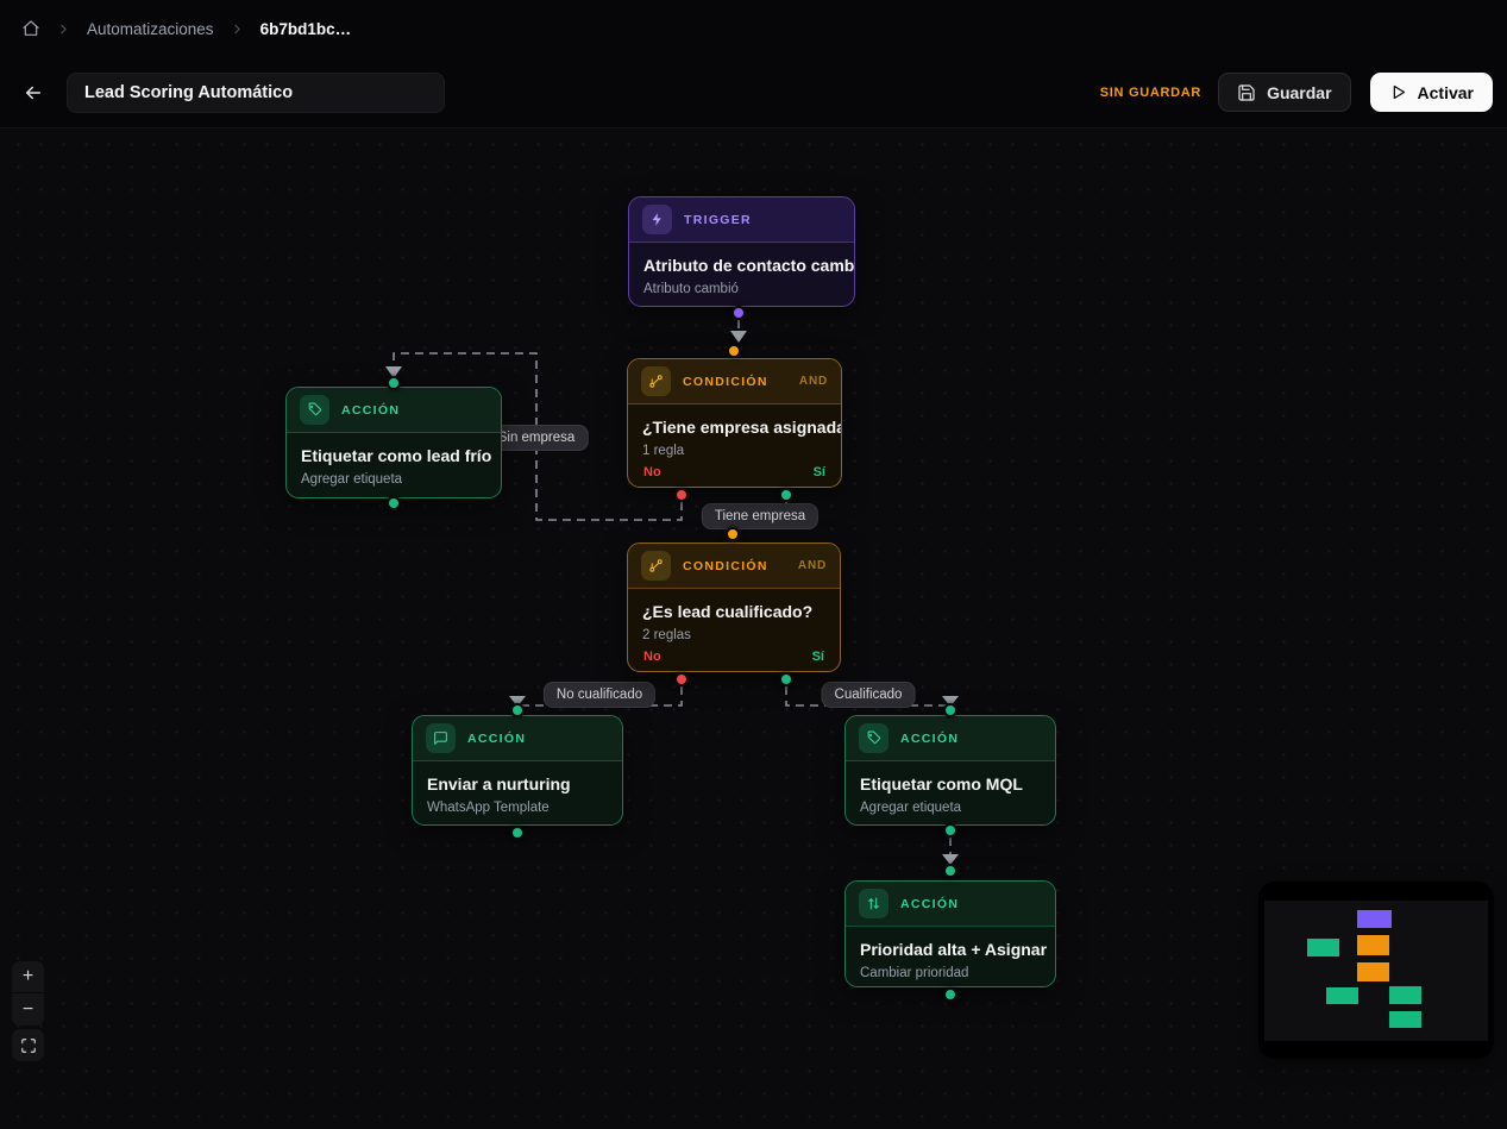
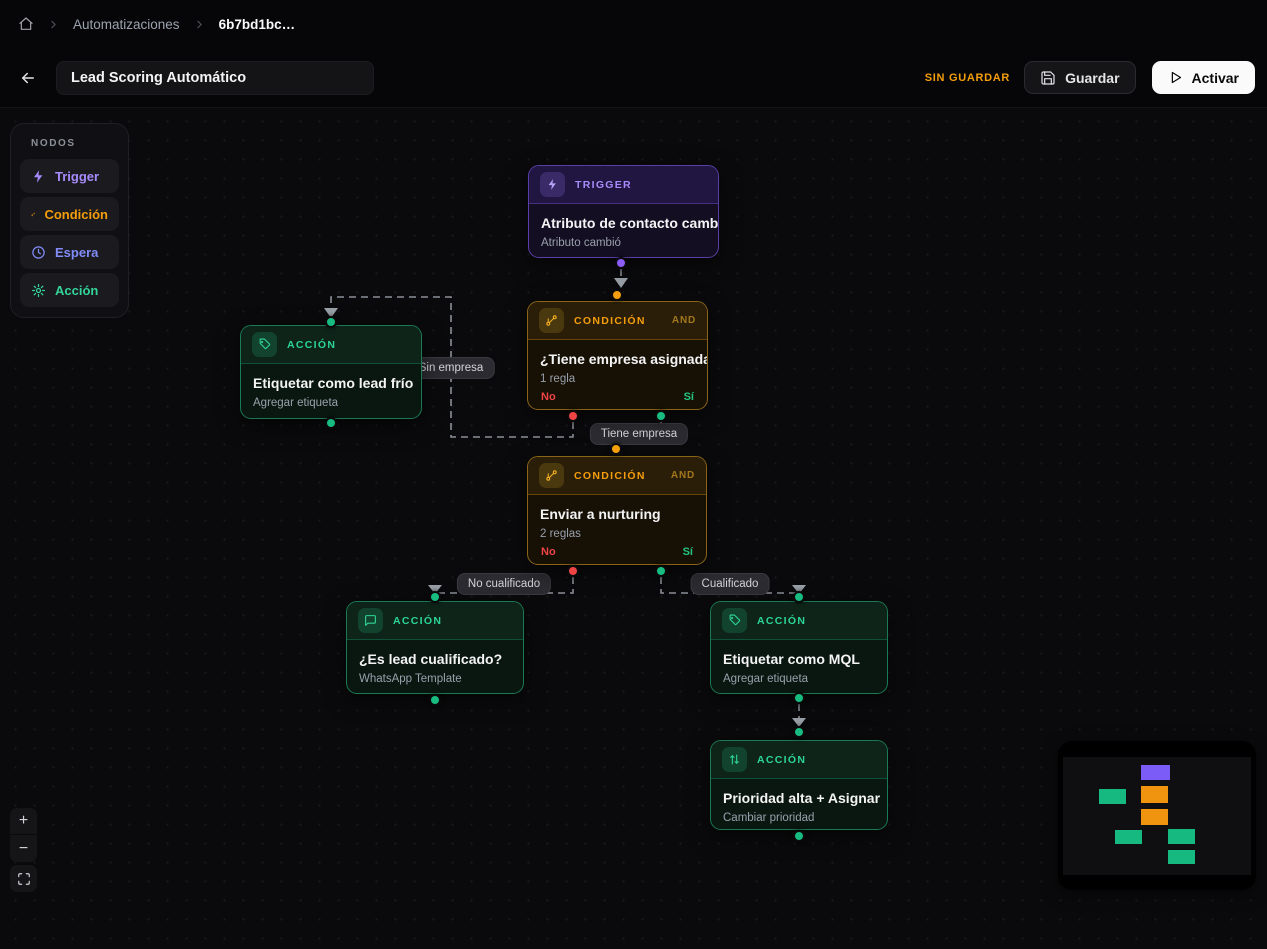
  Automatizaciones
  6b7bd1bc…
  Lead Scoring Automático
  SIN GUARDAR
  Guardar
  Activar
  Sin empresa
  Tiene empresa
  No cualificado
  Cualificado
+ NODOS
+ Trigger
+ Condición
+ Espera
+ Acción
  TRIGGER
  Atributo de contacto camb
  Atributo cambió
  CONDICIÓN
  AND
  ¿Tiene empresa asignad
  1 regla
  No
  Sí
  ACCIÓN
  Etiquetar como lead frío
  Agregar etiqueta
  CONDICIÓN
  AND
- ¿Es lead cualificado?
+ Enviar a nurturing
  2 reglas
  No
  Sí
  ACCIÓN
- Enviar a nurturing
+ ¿Es lead cualificado?
  WhatsApp Template
  ACCIÓN
  Etiquetar como MQL
  Agregar etiqueta
  ACCIÓN
  Prioridad alta + Asignar
  Cambiar prioridad
  +
  −
